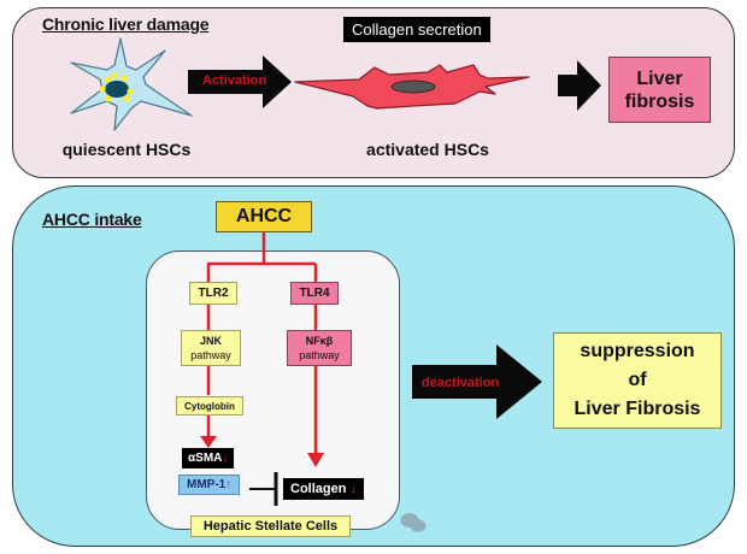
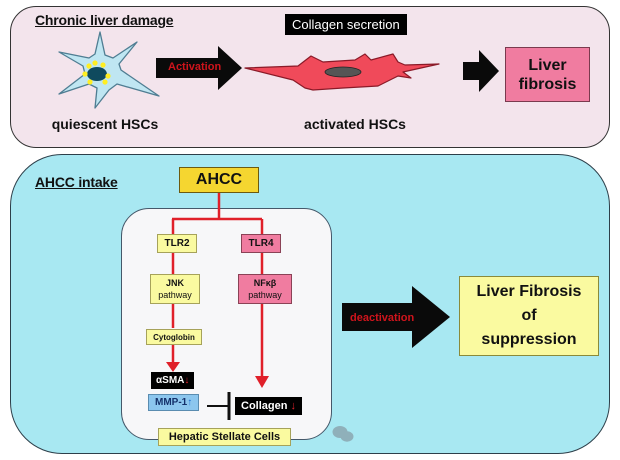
  Chronic liver damage
  quiescent HSCs
  Activation
  Collagen secretion
  activated HSCs
  Liver
  fibrosis
  AHCC intake
  AHCC
  TLR2
  TLR4
  JNK
  pathway
  NFκβ
  pathway
  Cytoglobin
  αSMA↓
  MMP-1↑
  Collagen ↓
  Hepatic Stellate Cells
  deactivation
- suppression
+ Liver Fibrosis
  of
- Liver Fibrosis
+ suppression
